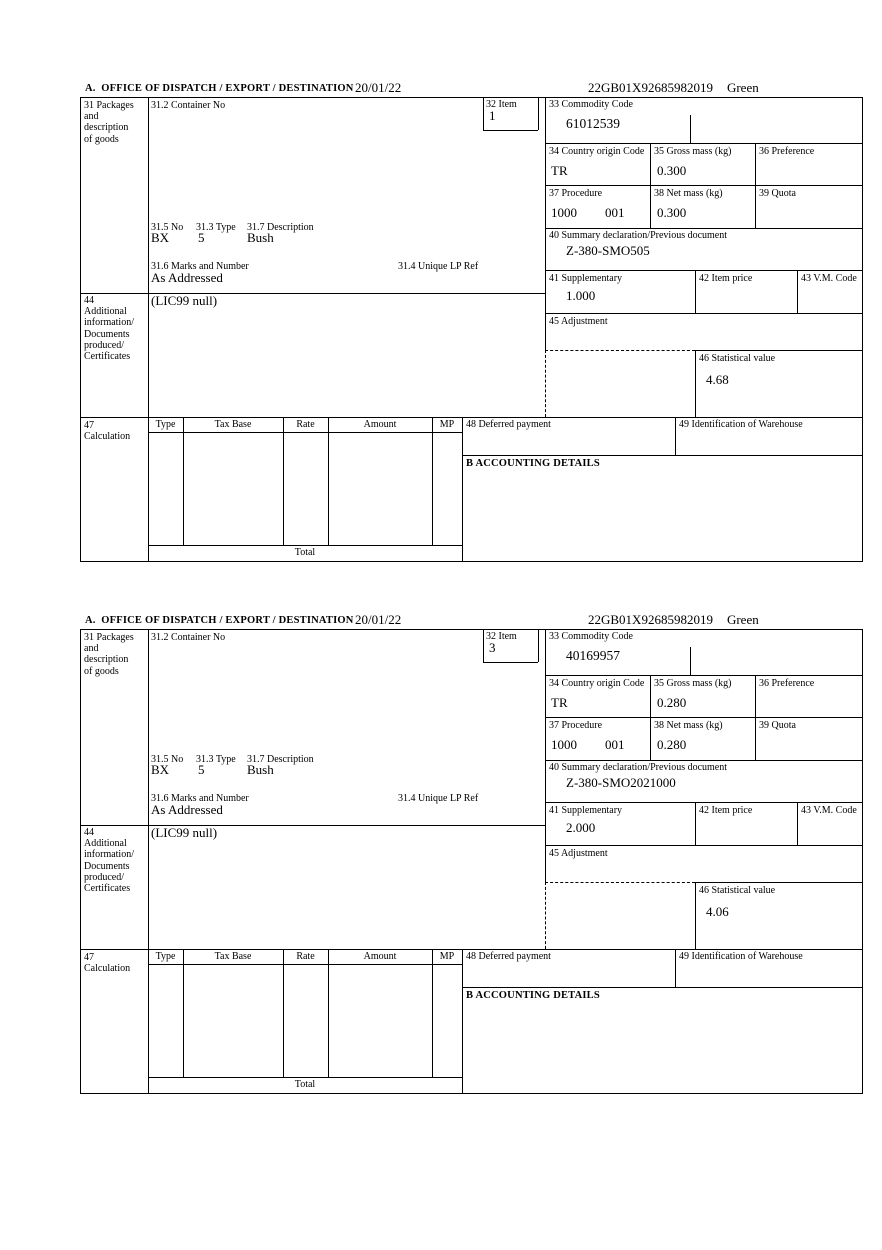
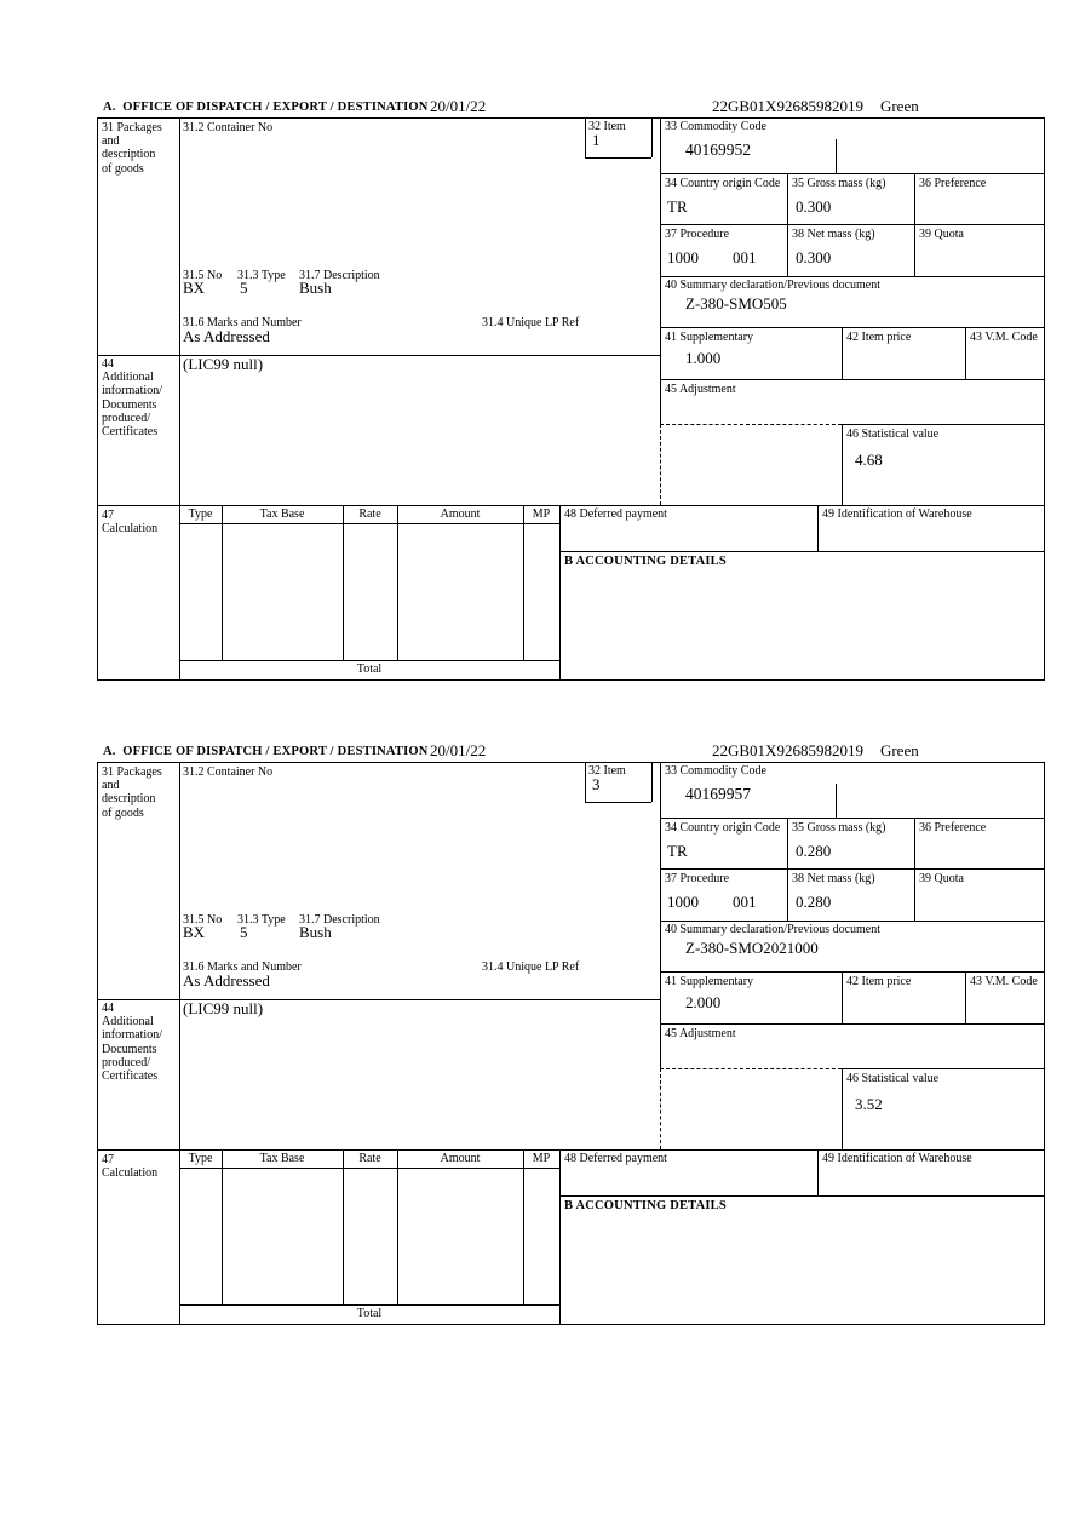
  A. OFFICE OF DISPATCH / EXPORT / DESTINATION
  20/01/22
  22GB01X92685982019
  Green
  31 Packages
  and
  description
  of goods
  31.2 Container No
  32 Item
  1
  33 Commodity Code
- 61012539
+ 40169952
  34 Country origin Code
  TR
  35 Gross mass (kg)
  0.300
  36 Preference
  37 Procedure
  1000
  001
  38 Net mass (kg)
  0.300
  39 Quota
  31.5 No
  31.3 Type
  31.7 Description
  BX
  5
  Bush
  40 Summary declaration/Previous document
  Z-380-SMO505
  31.6 Marks and Number
  31.4 Unique LP Ref
  As Addressed
  41 Supplementary
  1.000
  42 Item price
  43 V.M. Code
  44
  Additional
  information/
  Documents
  produced/
  Certificates
  (LIC99 null)
  45 Adjustment
  46 Statistical value
  4.68
  47
  Calculation
  Type
  Tax Base
  Rate
  Amount
  MP
  Total
  48 Deferred payment
  49 Identification of Warehouse
  B ACCOUNTING DETAILS
  A. OFFICE OF DISPATCH / EXPORT / DESTINATION
  20/01/22
  22GB01X92685982019
  Green
  31 Packages
  and
  description
  of goods
  31.2 Container No
  32 Item
  3
  33 Commodity Code
  40169957
  34 Country origin Code
  TR
  35 Gross mass (kg)
  0.280
  36 Preference
  37 Procedure
  1000
  001
  38 Net mass (kg)
  0.280
  39 Quota
  31.5 No
  31.3 Type
  31.7 Description
  BX
  5
  Bush
  40 Summary declaration/Previous document
  Z-380-SMO2021000
  31.6 Marks and Number
  31.4 Unique LP Ref
  As Addressed
  41 Supplementary
  2.000
  42 Item price
  43 V.M. Code
  44
  Additional
  information/
  Documents
  produced/
  Certificates
  (LIC99 null)
  45 Adjustment
  46 Statistical value
- 4.06
+ 3.52
  47
  Calculation
  Type
  Tax Base
  Rate
  Amount
  MP
  Total
  48 Deferred payment
  49 Identification of Warehouse
  B ACCOUNTING DETAILS
